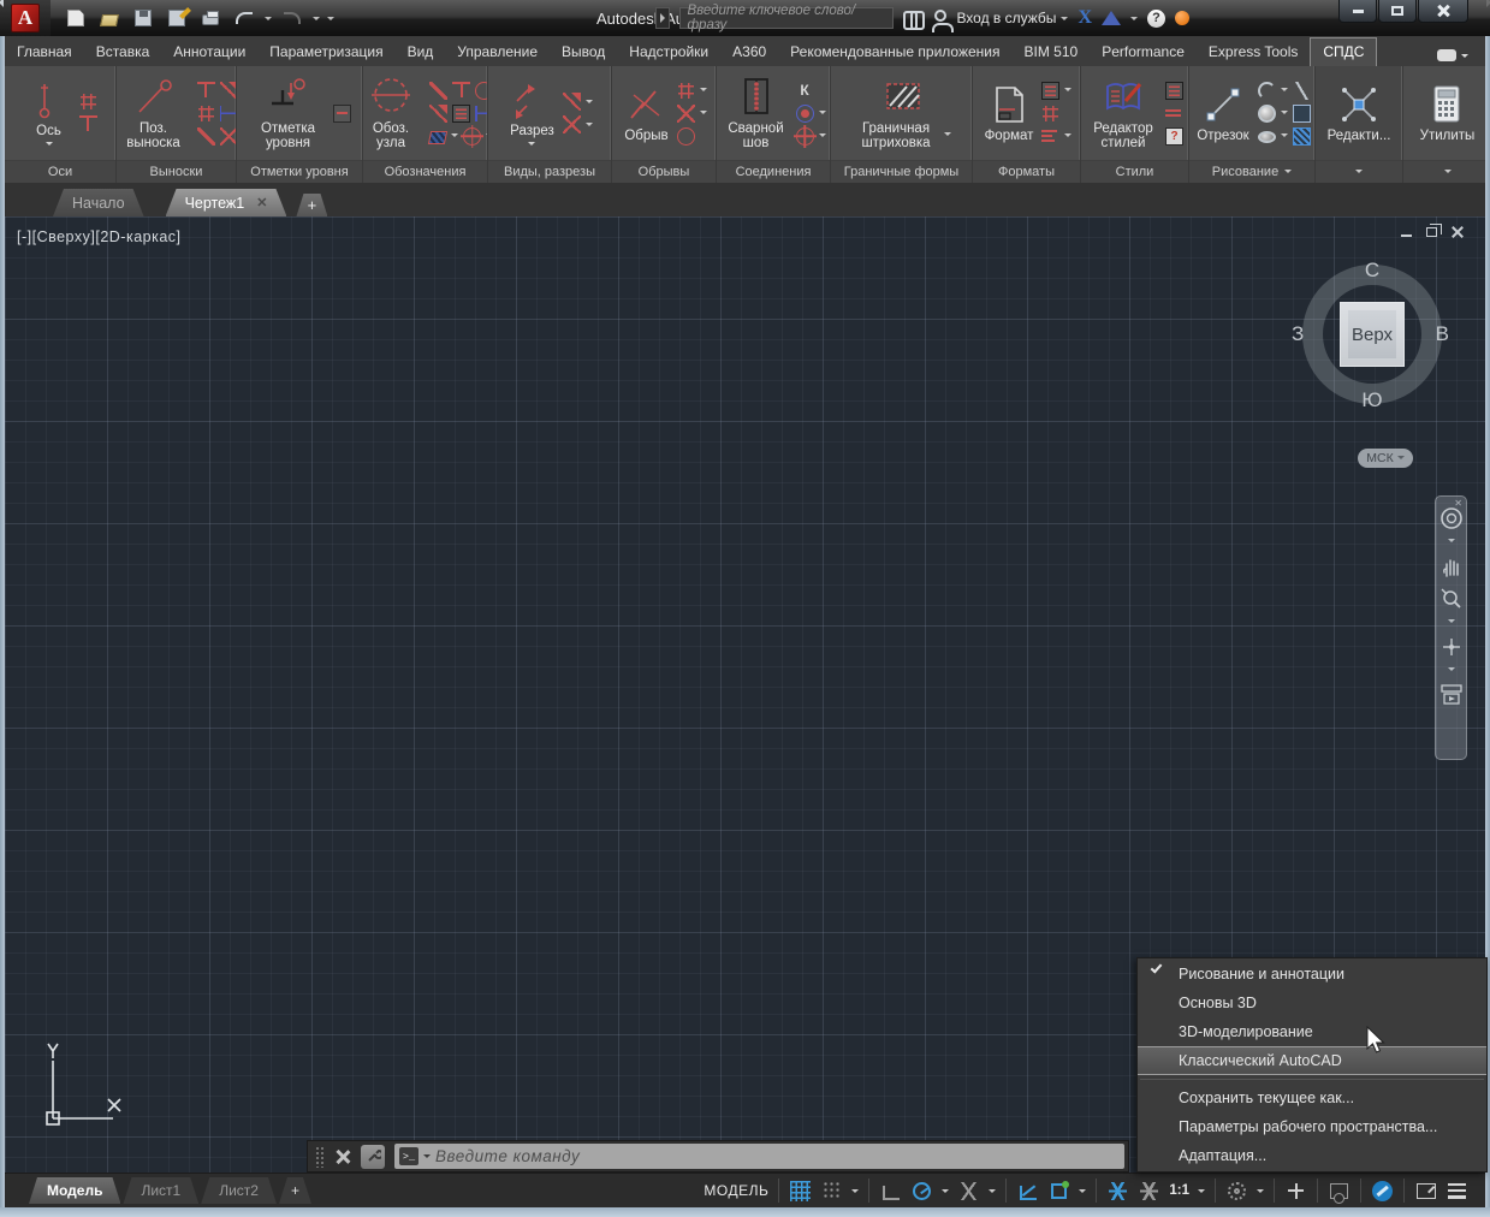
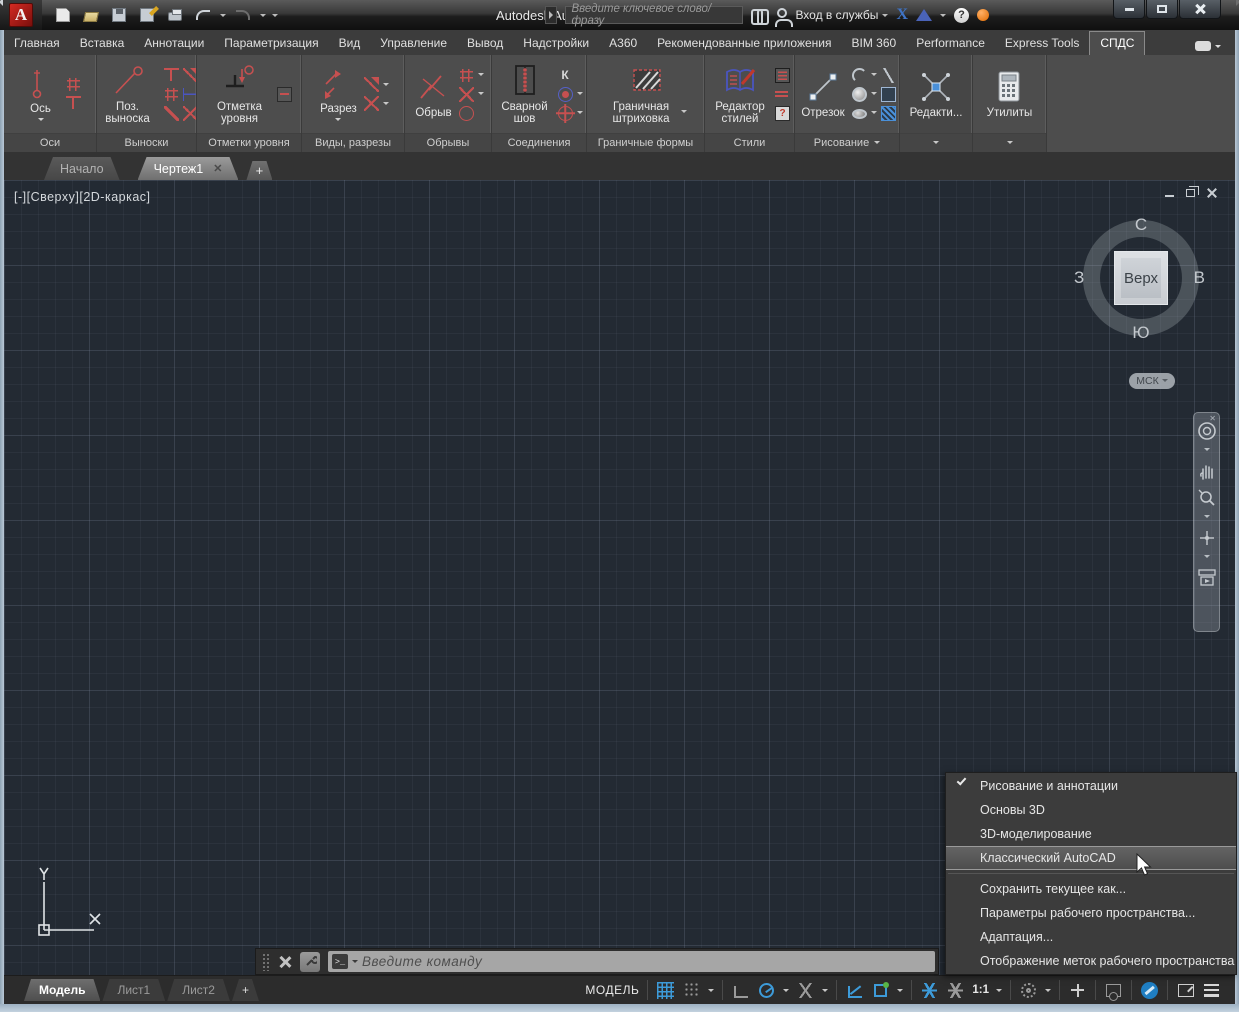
  A
  Введите ключевое слово/фразу
  Вход в службы
  X
  ?
  Главная
  Вставка
  Аннотации
  Параметризация
  Вид
  Управление
  Вывод
  Надстройки
  A360
  Рекомендованные приложения
- BIM 510
+ BIM 360
  Performance
  Express Tools
  СПДС
  Ось
  Оси
  Поз. выноска
  Выноски
  Отметка уровня
  Отметки уровня
- Обоз. узла
- Обозначения
  Разрез
  Виды, разрезы
  Обрыв
  Обрывы
  Сварной шов
  К
  Соединения
  Граничная штриховка
  Граничные формы
- Формат
- Форматы
  Редактор стилей
  ?
  Стили
  Отрезок
  Рисование
  Редакти...
  Утилиты
  Начало
  Чертеж1
  ✕
  +
  [-][Сверху][2D-каркас]
  С
  В
  Ю
  З
  Верх
  МСК
  ✕
  >_
  Введите команду
  Рисование и аннотации
  Основы 3D
  3D-моделирование
  Классический AutoCAD
  Сохранить текущее как...
  Параметры рабочего пространства...
  Адаптация...
+ Отображение меток рабочего пространства
  Модель
  Лист1
  Лист2
  +
  МОДЕЛЬ
  1:1
